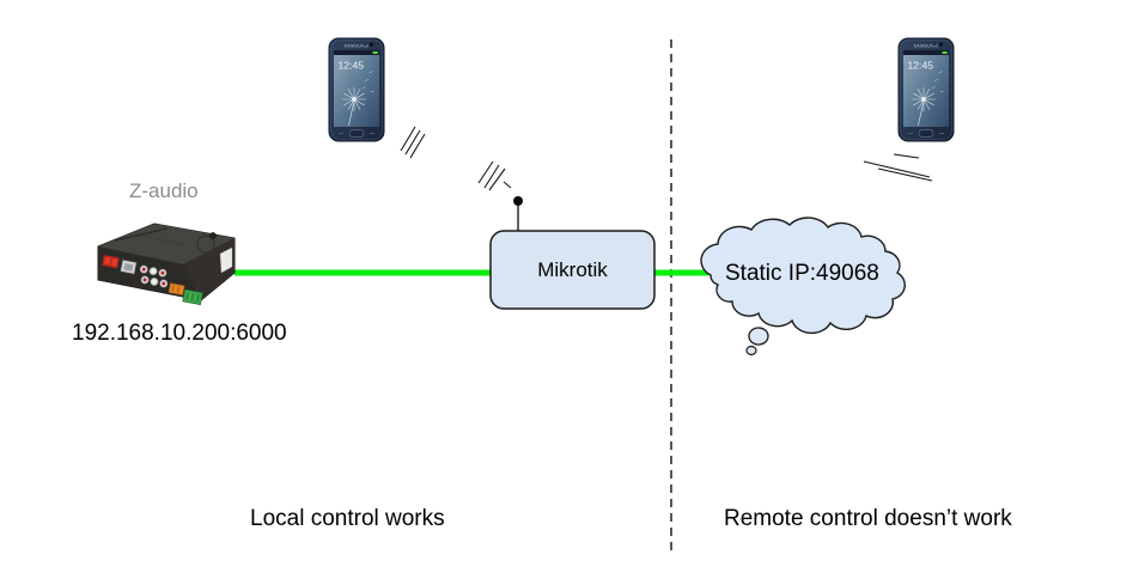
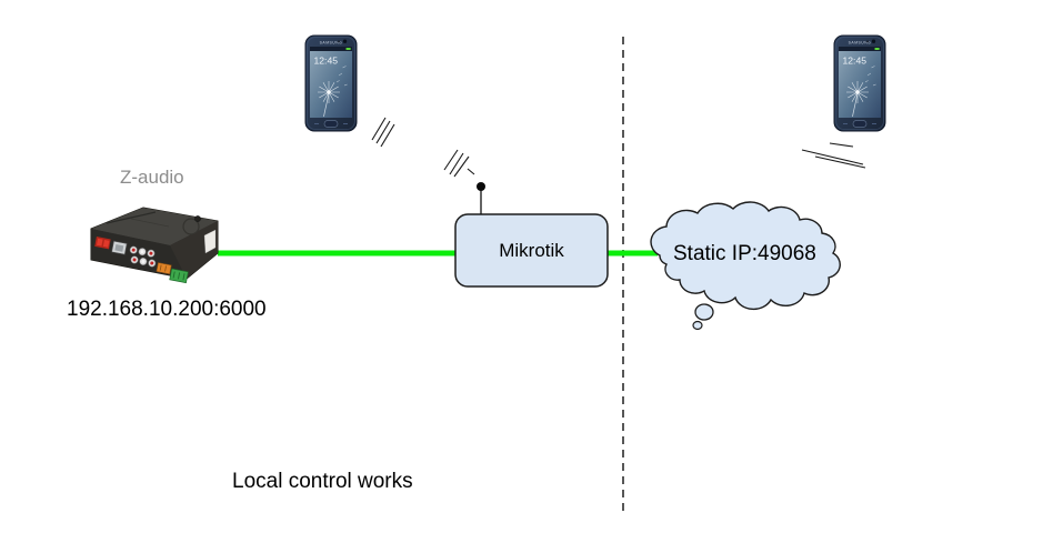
  Z-audio
  192.168.10.200:6000
  Mikrotik
  Static IP:49068
  Local control works
- Remote control doesn’t work
